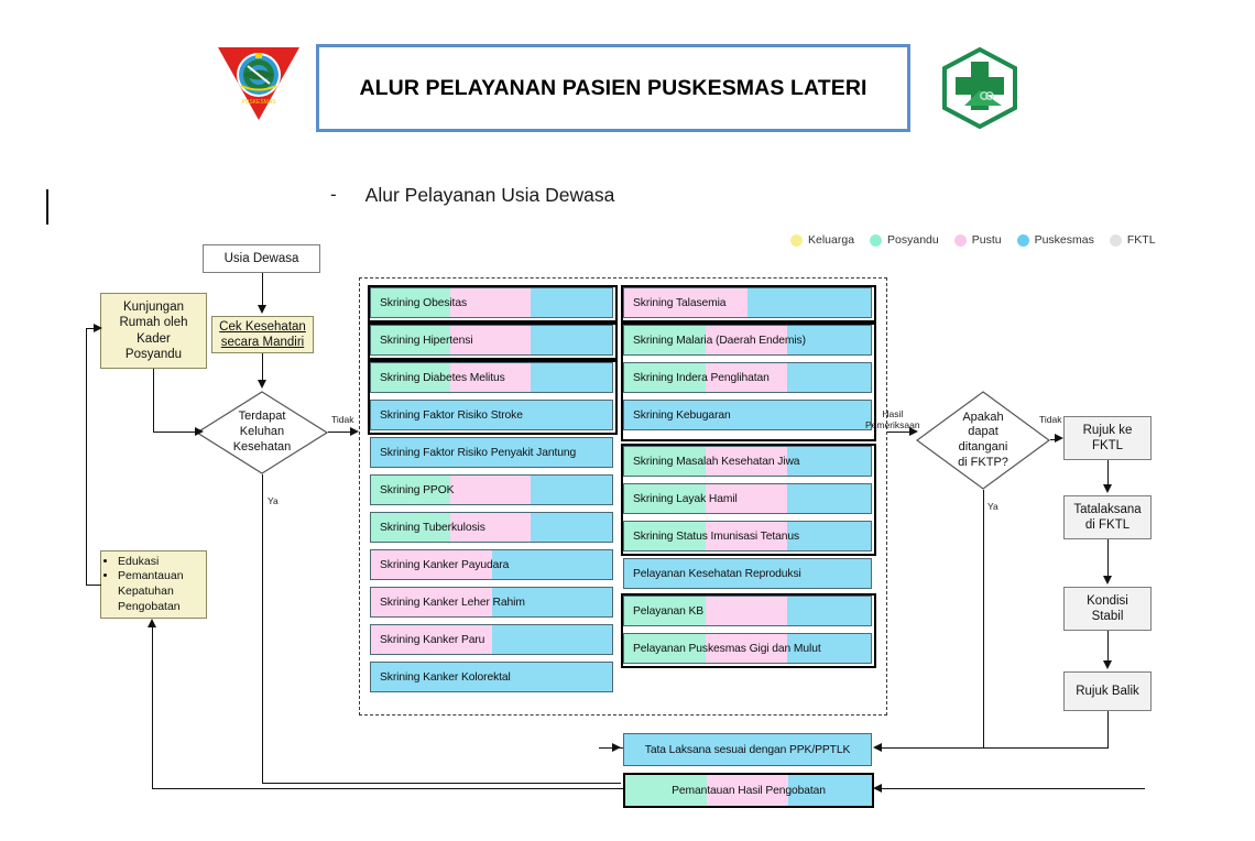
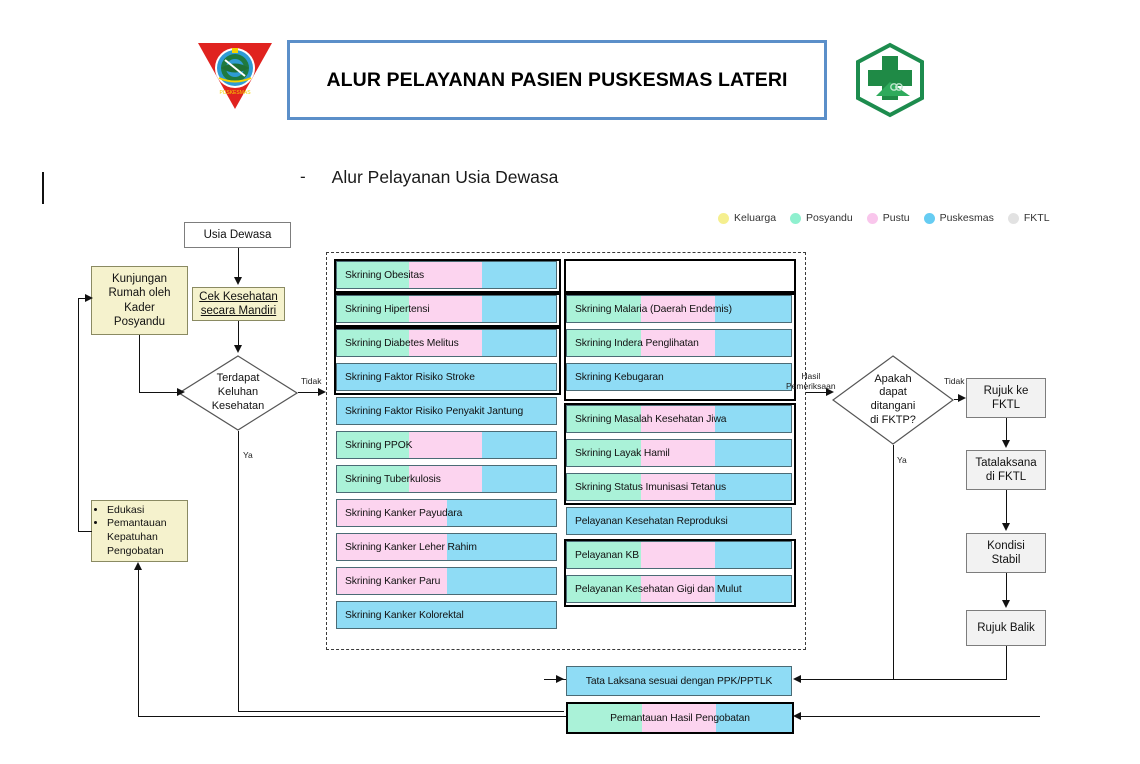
  ALUR PELAYANAN PASIEN PUSKESMAS LATERI
  -
  Alur Pelayanan Usia Dewasa
  Keluarga
  Posyandu
  Pustu
  Puskesmas
  FKTL
  Usia Dewasa
  Kunjungan
  Rumah oleh
  Kader
  Posyandu
  Cek Kesehatan
  secara Mandiri
  Terdapat
  Keluhan
  Kesehatan
  Edukasi
  Pemantauan
  Kepatuhan
  Pengobatan
  Apakah
  dapat
  ditangani
  di FKTP?
  Rujuk ke
  FKTL
  Tatalaksana
  di FKTL
  Kondisi
  Stabil
  Rujuk Balik
  Skrining Obesitas
  Skrining Hipertensi
  Skrining Diabetes Melitus
  Skrining Faktor Risiko Stroke
  Skrining Faktor Risiko Penyakit Jantung
  Skrining PPOK
  Skrining Tuberkulosis
  Skrining Kanker Payudara
  Skrining Kanker Leher Rahim
  Skrining Kanker Paru
  Skrining Kanker Kolorektal
- Skrining Talasemia
  Skrining Malaria (Daerah Endemis)
  Skrining Indera Penglihatan
  Skrining Kebugaran
  Skrining Masalah Kesehatan Jiwa
  Skrining Layak Hamil
  Skrining Status Imunisasi Tetanus
  Pelayanan Kesehatan Reproduksi
  Pelayanan KB
- Pelayanan Puskesmas Gigi dan Mulut
+ Pelayanan Kesehatan Gigi dan Mulut
  Tata Laksana sesuai dengan PPK/PPTLK
  Pemantauan Hasil Pengobatan
  Tidak
  Ya
  Hasil
  Pemeriksaan
  Tidak
  Ya
